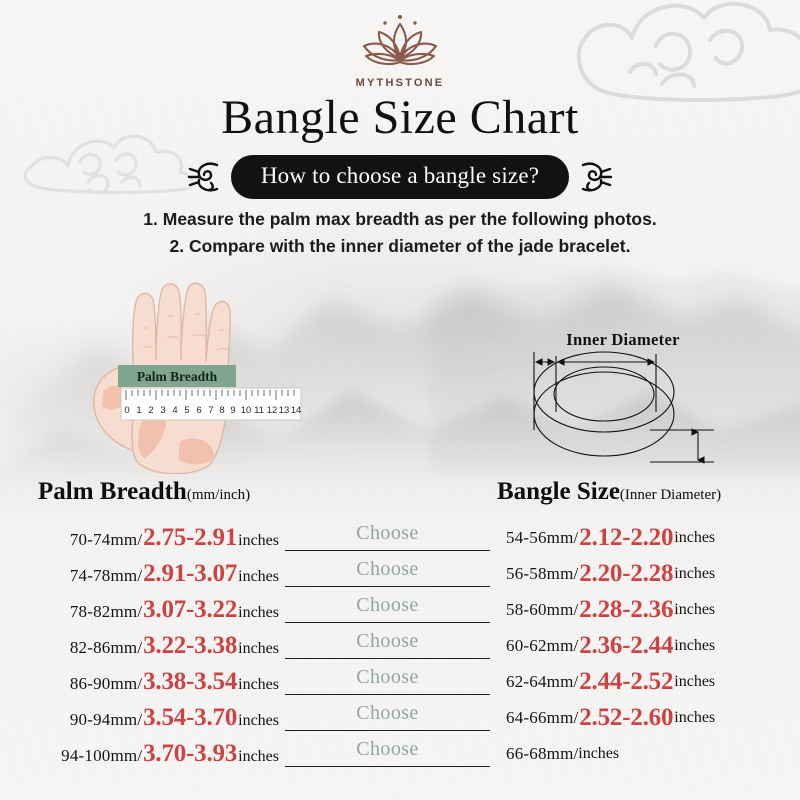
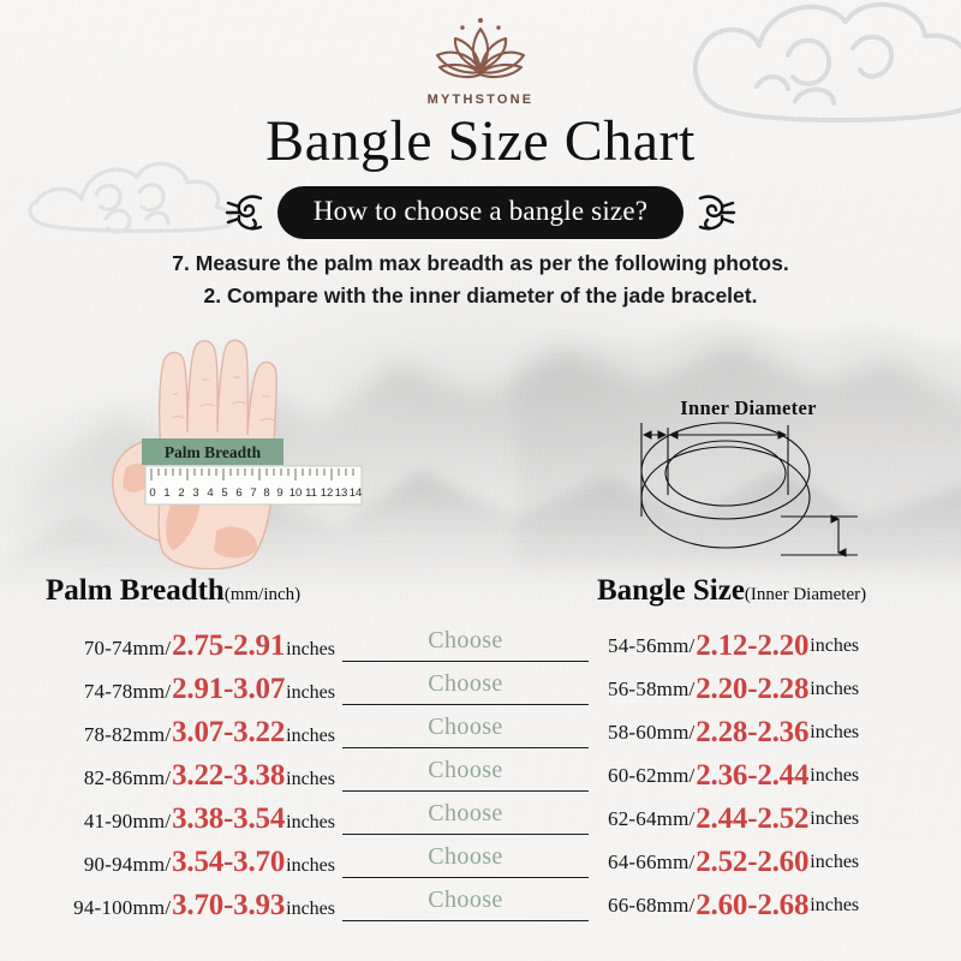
  MYTHSTONE
  Bangle Size Chart
  How to choose a bangle size?
- 1. Measure the palm max breadth as per the following photos.
+ 7. Measure the palm max breadth as per the following photos.
  2. Compare with the inner diameter of the jade bracelet.
  Palm Breadth
  0
  1
  2
  3
  4
  5
  6
  7
  8
  9
  10
  11
  12
  13
  14
  Inner Diameter
  Palm Breadth(mm/inch)
  Bangle Size(Inner Diameter)
  70-74mm/2.75-2.91inches
  Choose
  74-78mm/2.91-3.07inches
  Choose
  78-82mm/3.07-3.22inches
  Choose
  82-86mm/3.22-3.38inches
  Choose
- 86-90mm/3.38-3.54inches
+ 41-90mm/3.38-3.54inches
  Choose
  90-94mm/3.54-3.70inches
  Choose
  94-100mm/3.70-3.93inches
  Choose
  54-56mm
  /
  2.12-2.20
  inches
  56-58mm
  /
  2.20-2.28
  inches
  58-60mm
  /
  2.28-2.36
  inches
  60-62mm
  /
  2.36-2.44
  inches
  62-64mm
  /
  2.44-2.52
  inches
  64-66mm
  /
  2.52-2.60
  inches
  66-68mm
  /
+ 2.60-2.68
  inches
